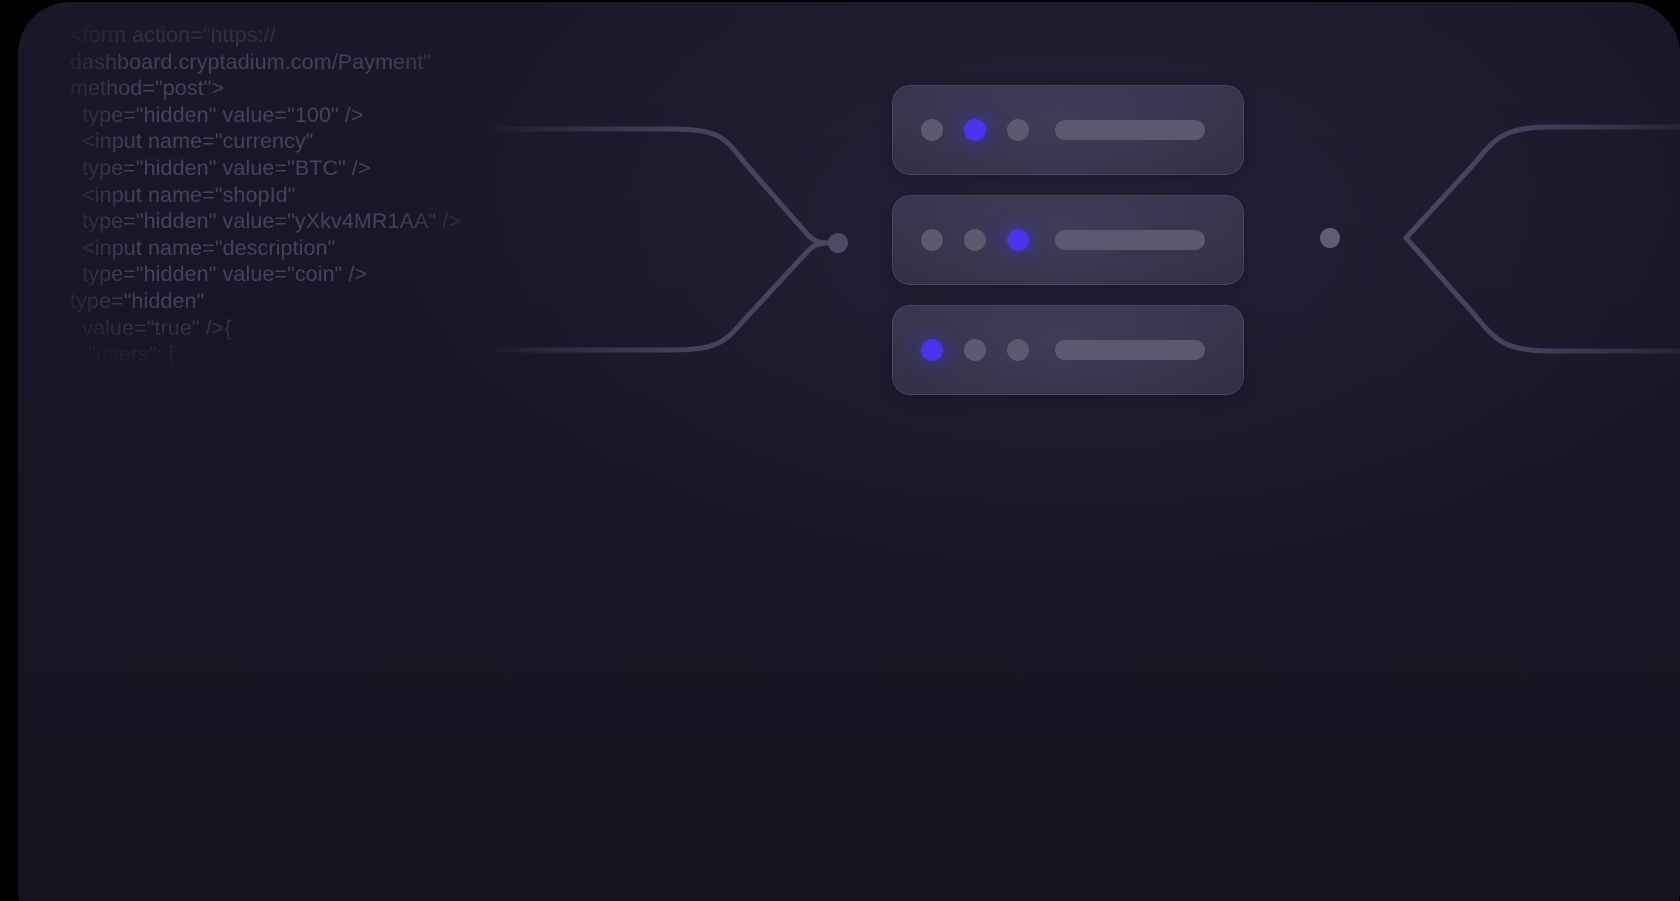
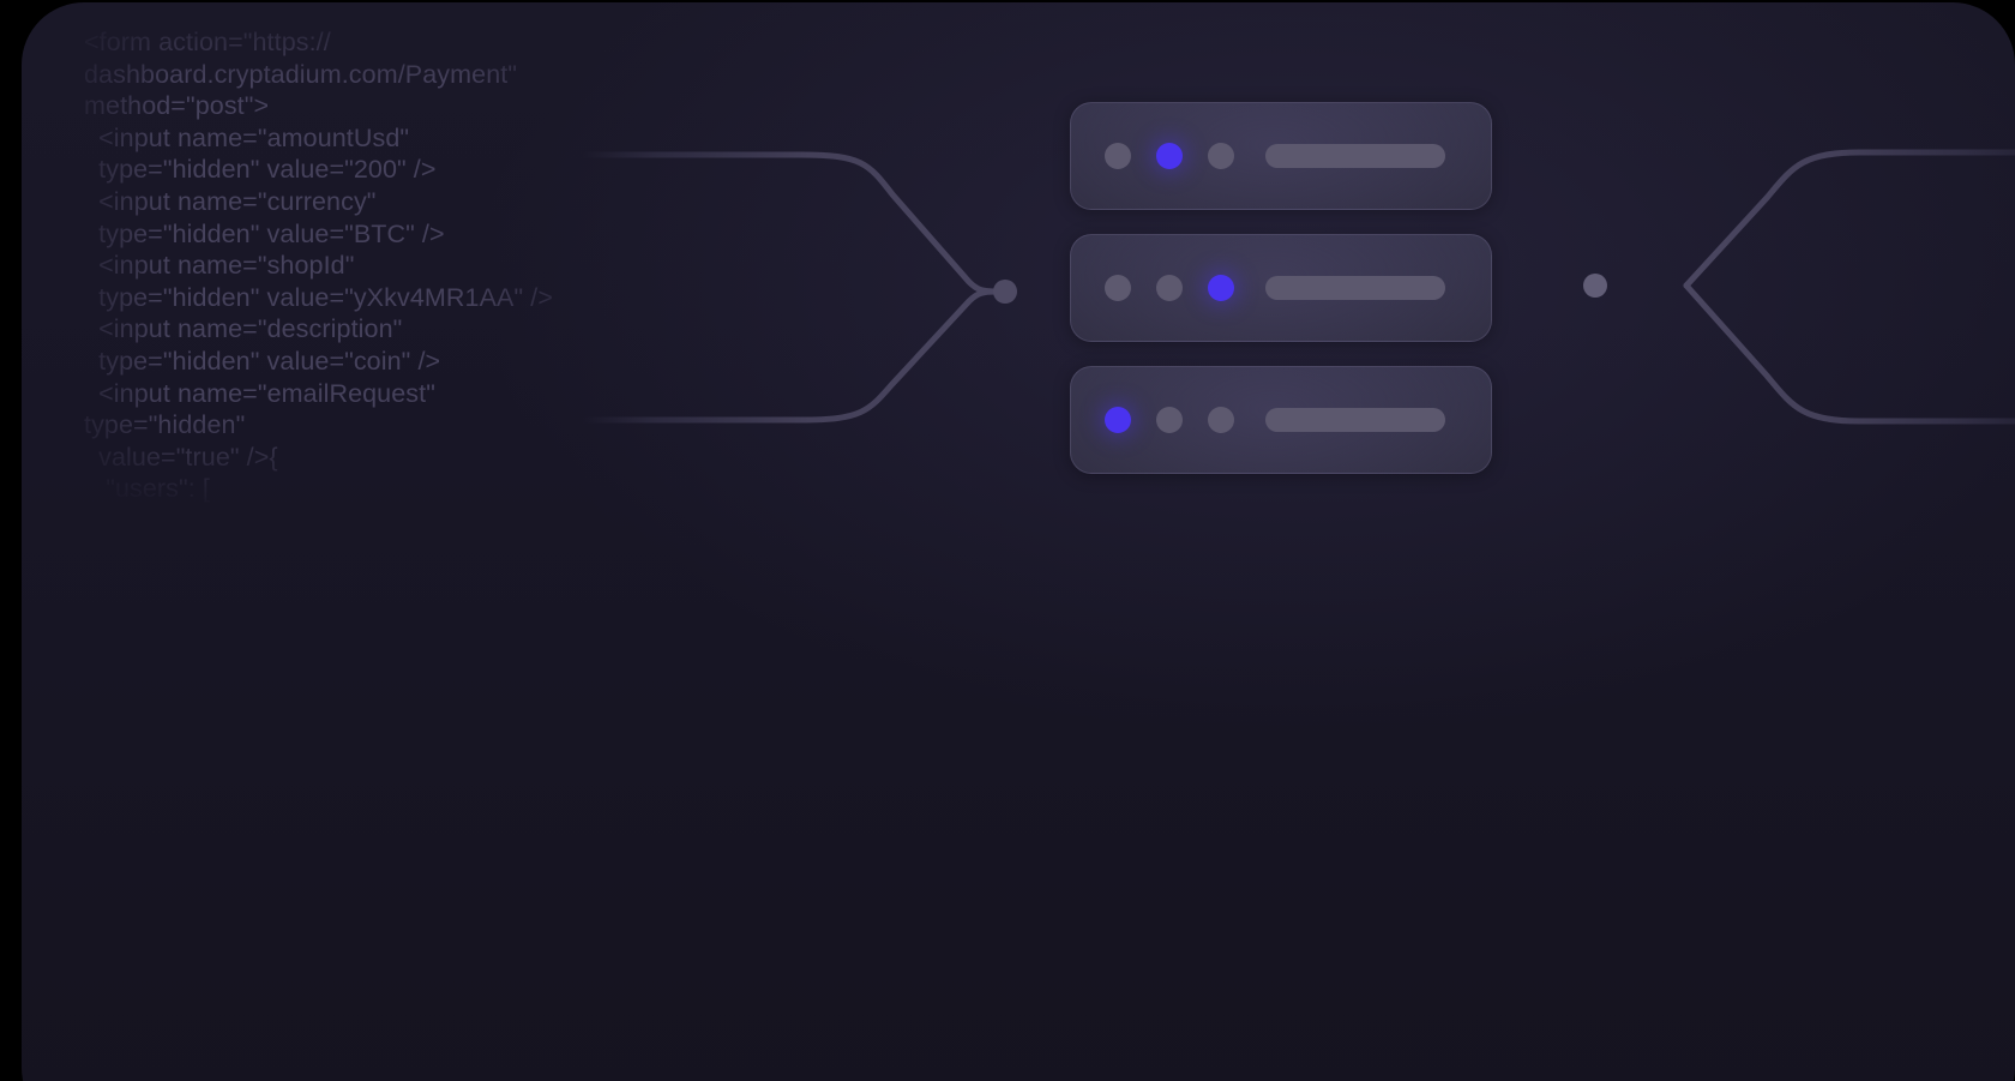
  <form action="https://
  dashboard.cryptadium.com/Payment"
  method="post">
+ <input name="amountUsd"
- type="hidden" value="100" />
+ type="hidden" value="200" />
  <input name="currency"
  type="hidden" value="BTC" />
  <input name="shopId"
  type="hidden" value="yXkv4MR1AA" />
  <input name="description"
  type="hidden" value="coin" />
+ <input name="emailRequest"
  type="hidden"
  value="true" />{
